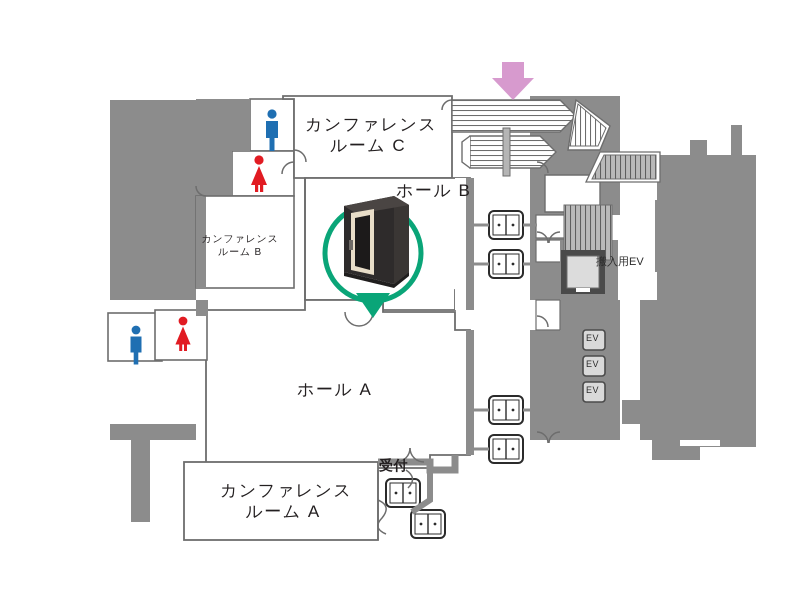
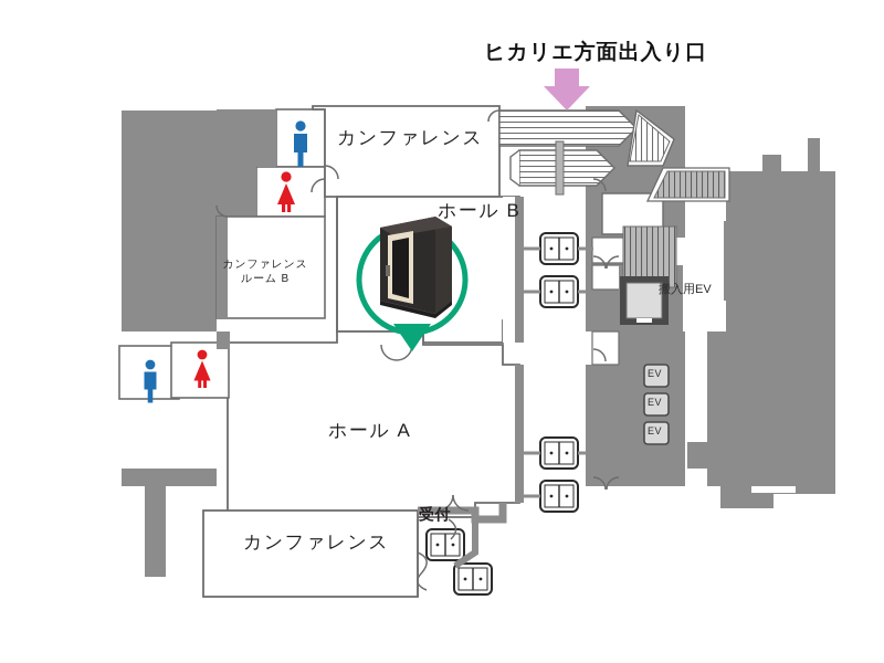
+ ヒカリエ方面出入り口
  カンファレンス
- ルーム C
  カンファレンス
  ルーム B
  カンファレンス
- ルーム A
  ホール B
  ホール A
  受付
  搬入用EV
  EV
  EV
  EV
